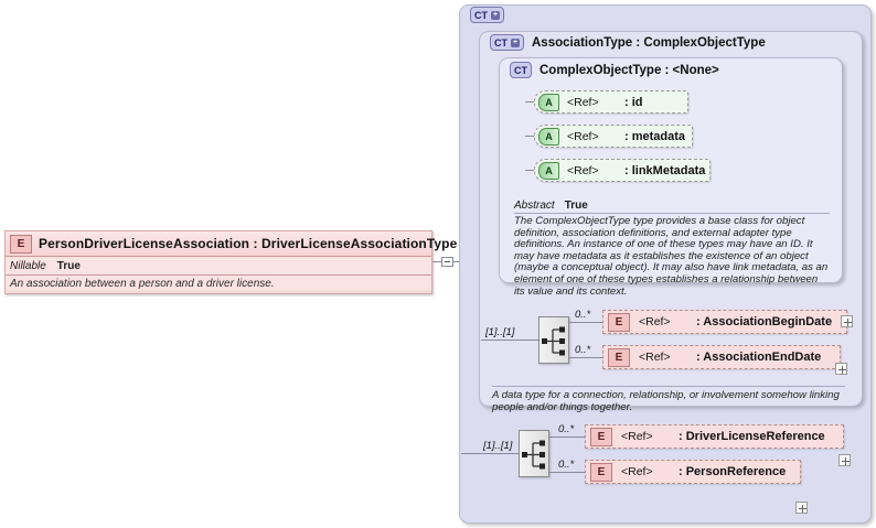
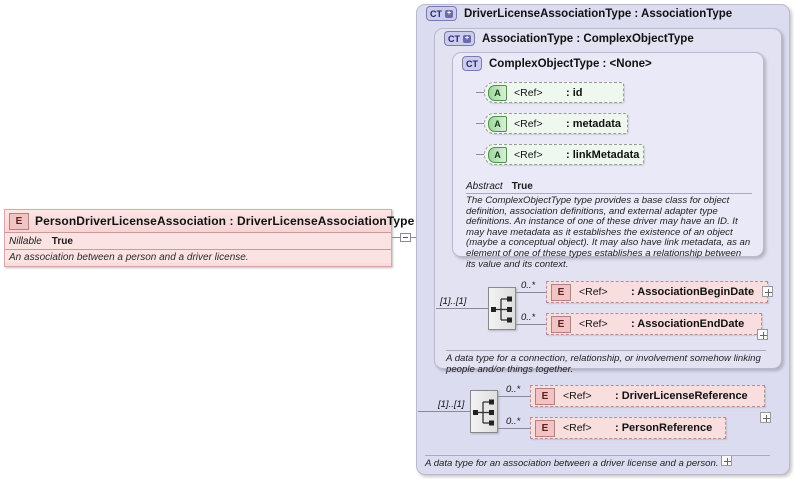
  E
  PersonDriverLicenseAssociation : DriverLicenseAssociationType
  Nillable
  True
  An association between a person and a driver license.
  CT
+ DriverLicenseAssociationType : AssociationType
  CT
  AssociationType : ComplexObjectType
  CT
  ComplexObjectType : <None>
  A
  <Ref>
  : id
  A
  <Ref>
  : metadata
  A
  <Ref>
  : linkMetadata
  Abstract
  True
- The ComplexObjectType type provides a base class for object definition, association definitions, and external adapter type definitions. An instance of one of these types may have an ID. It may have metadata as it establishes the existence of an object (maybe a conceptual object). It may also have link metadata, as an element of one of these types establishes a relationship between its value and its context.
+ The ComplexObjectType type provides a base class for object definition, association definitions, and external adapter type definitions. An instance of one of these driver may have an ID. It may have metadata as it establishes the existence of an object (maybe a conceptual object). It may also have link metadata, as an element of one of these types establishes a relationship between its value and its context.
  [1]..[1]
  0..*
  0..*
  E
  <Ref>
  : AssociationBeginDate
  E
  <Ref>
  : AssociationEndDate
  A data type for a connection, relationship, or involvement somehow linking people and/or things together.
  [1]..[1]
  0..*
  0..*
  E
  <Ref>
  : DriverLicenseReference
  E
  <Ref>
  : PersonReference
+ A data type for an association between a driver license and a person.
